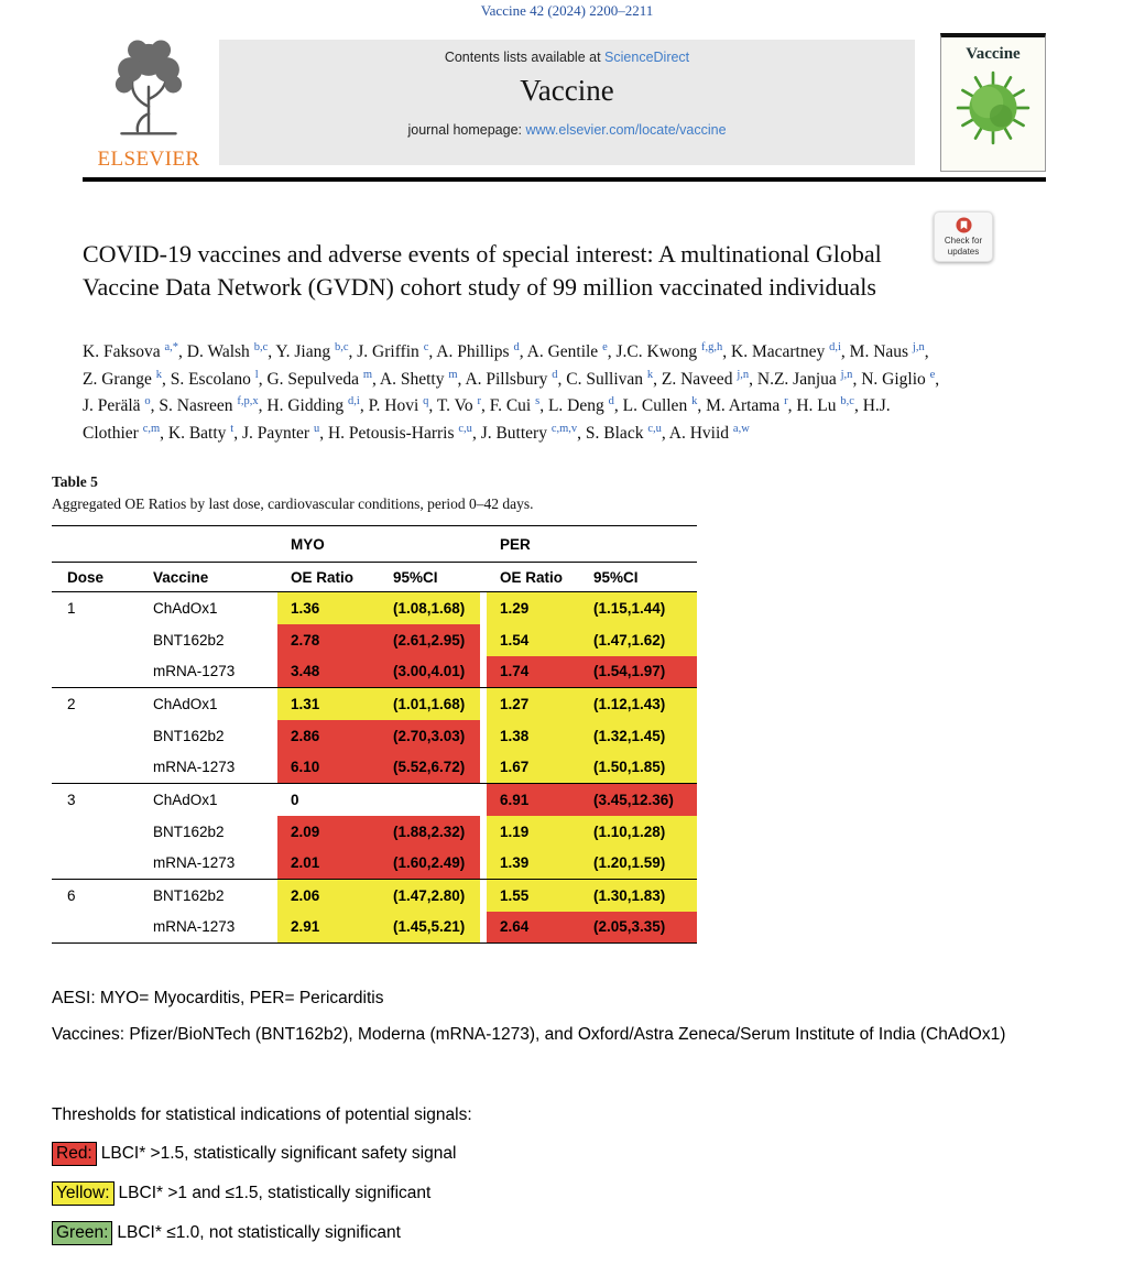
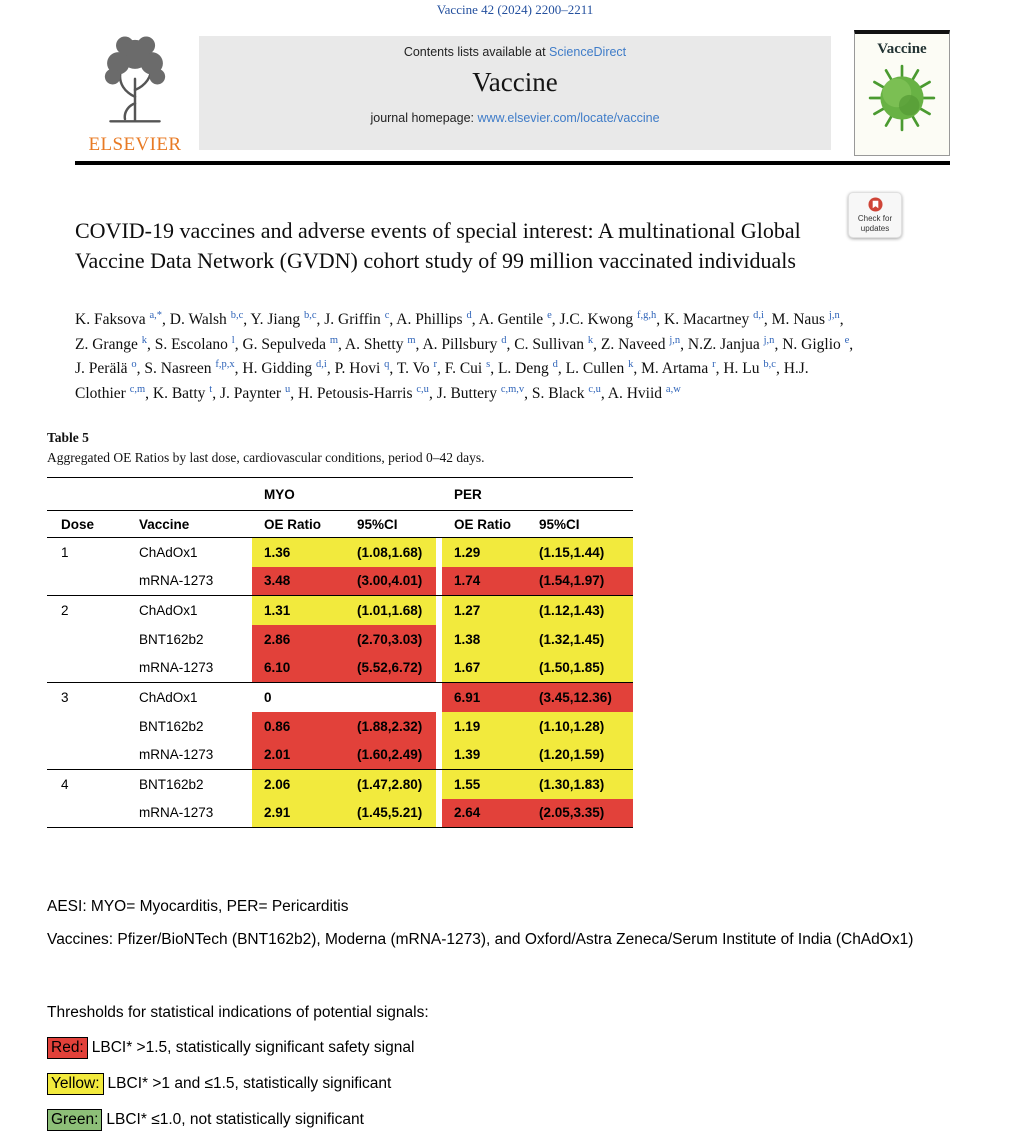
  Vaccine 42 (2024) 2200–2211
  ELSEVIER
  Contents lists available at ScienceDirect
  Vaccine
  journal homepage: www.elsevier.com/locate/vaccine
  Vaccine
  Check for updates
  COVID-19 vaccines and adverse events of special interest: A multinational Global Vaccine Data Network (GVDN) cohort study of 99 million vaccinated individuals
  K. Faksova a,*, D. Walsh b,c, Y. Jiang b,c, J. Griffin c, A. Phillips d, A. Gentile e, J.C. Kwong f,g,h, K. Macartney d,i, M. Naus j,n, Z. Grange k, S. Escolano l, G. Sepulveda m, A. Shetty m, A. Pillsbury d, C. Sullivan k, Z. Naveed j,n, N.Z. Janjua j,n, N. Giglio e, J. Perälä o, S. Nasreen f,p,x, H. Gidding d,i, P. Hovi q, T. Vo r, F. Cui s, L. Deng d, L. Cullen k, M. Artama r, H. Lu b,c, H.J. Clothier c,m, K. Batty t, J. Paynter u, H. Petousis-Harris c,u, J. Buttery c,m,v, S. Black c,u, A. Hviid a,w
  Table 5
  Aggregated OE Ratios by last dose, cardiovascular conditions, period 0–42 days.
  	MYO		PER
  Dose	Vaccine	OE Ratio	95%CI		OE Ratio	95%CI
  1	ChAdOx1	1.36	(1.08,1.68)		1.29	(1.15,1.44)
- 	BNT162b2	2.78	(2.61,2.95)		1.54	(1.47,1.62)
  	mRNA-1273	3.48	(3.00,4.01)		1.74	(1.54,1.97)
  2	ChAdOx1	1.31	(1.01,1.68)		1.27	(1.12,1.43)
  	BNT162b2	2.86	(2.70,3.03)		1.38	(1.32,1.45)
  	mRNA-1273	6.10	(5.52,6.72)		1.67	(1.50,1.85)
  3	ChAdOx1	0			6.91	(3.45,12.36)
- 	BNT162b2	2.09	(1.88,2.32)		1.19	(1.10,1.28)
+ 	BNT162b2	0.86	(1.88,2.32)		1.19	(1.10,1.28)
  	mRNA-1273	2.01	(1.60,2.49)		1.39	(1.20,1.59)
- 6	BNT162b2	2.06	(1.47,2.80)		1.55	(1.30,1.83)
+ 4	BNT162b2	2.06	(1.47,2.80)		1.55	(1.30,1.83)
  	mRNA-1273	2.91	(1.45,5.21)		2.64	(2.05,3.35)
  AESI: MYO= Myocarditis, PER= Pericarditis
  Vaccines: Pfizer/BioNTech (BNT162b2), Moderna (mRNA-1273), and Oxford/Astra Zeneca/Serum Institute of India (ChAdOx1)
  Thresholds for statistical indications of potential signals:
  Red:
  LBCI* >1.5, statistically significant safety signal
  Yellow:
  LBCI* >1 and ≤1.5, statistically significant
  Green:
  LBCI* ≤1.0, not statistically significant
